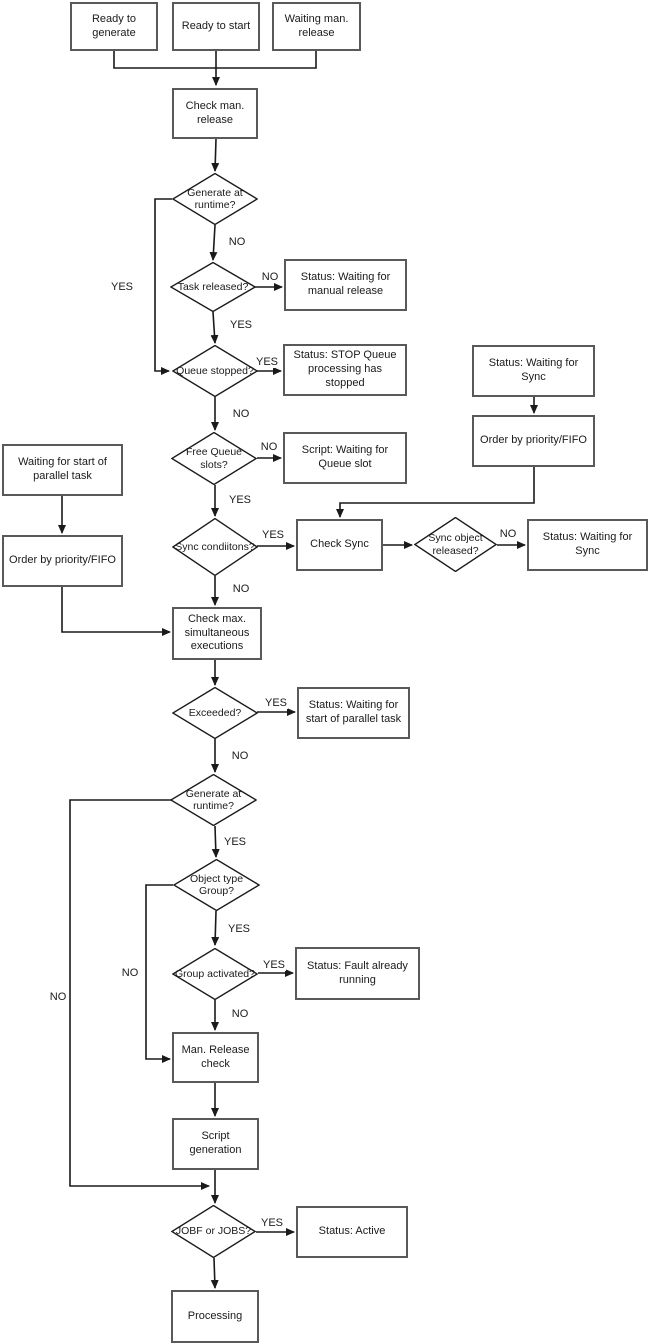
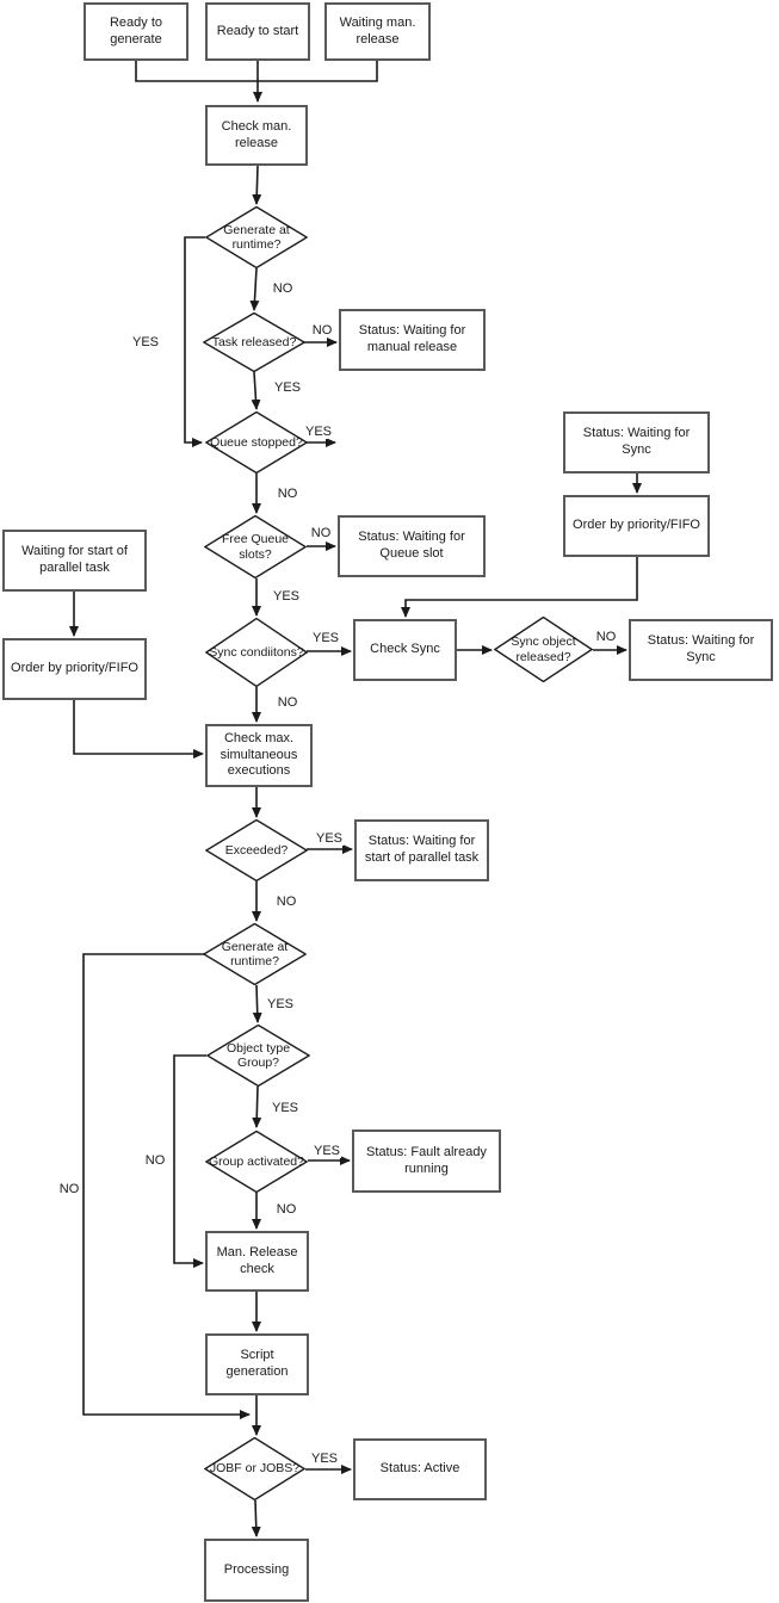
  Ready to generate
  Ready to start
  Waiting man. release
  Check man. release
  Generate at runtime?
  Task released?
  Status: Waiting for manual release
  Queue stopped?
- Status: STOP Queue processing has stopped
  Free Queue slots?
- Script: Waiting for Queue slot
+ Status: Waiting for Queue slot
  Status: Waiting for Sync
  Order by priority/FIFO
  Waiting for start of parallel task
  Order by priority/FIFO
  Sync condiitons?
  Check Sync
  Sync object released?
  Status: Waiting for Sync
  Check max. simultaneous executions
  Exceeded?
  Status: Waiting for start of parallel task
  Generate at runtime?
  Object type Group?
  Group activated?
  Status: Fault already running
  Man. Release check
  Script generation
  JOBF or JOBS?
  Status: Active
  Processing
  NO
  YES
  NO
  YES
  YES
  NO
  NO
  YES
  YES
  NO
  NO
  YES
  NO
  YES
  NO
  NO
  YES
  YES
  NO
  YES
